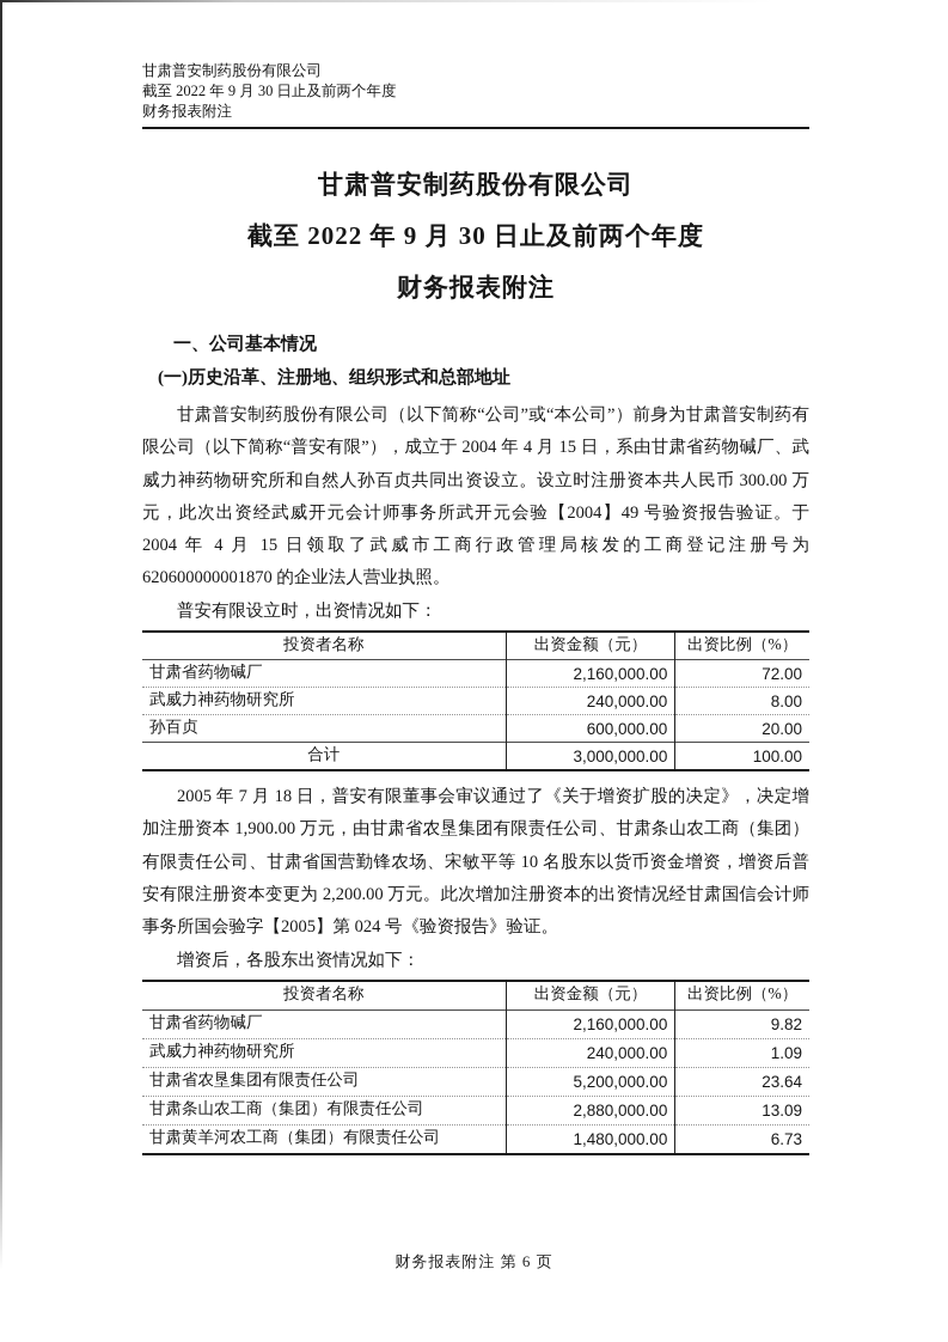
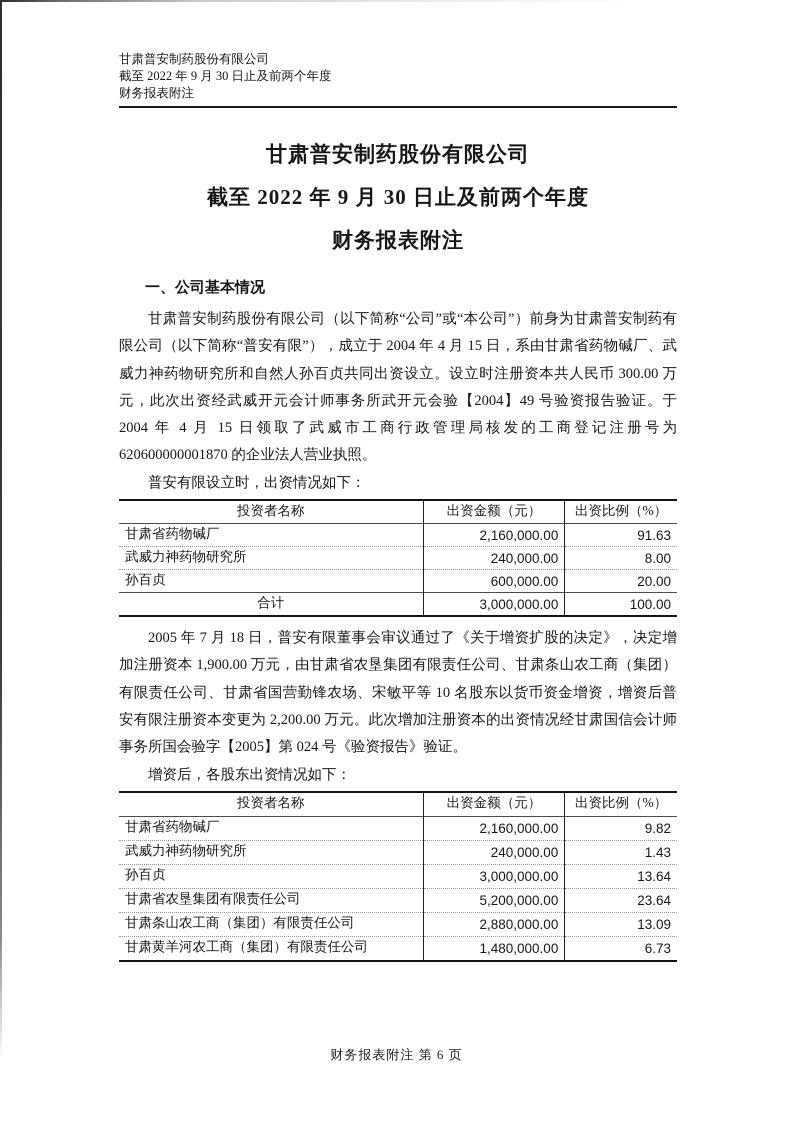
  甘肃普安制药股份有限公司
  截至 2022 年 9 月 30 日止及前两个年度
  财务报表附注
  甘肃普安制药股份有限公司
  截至 2022 年 9 月 30 日止及前两个年度
  财务报表附注
  一、公司基本情况
- (一)历史沿革、注册地、组织形式和总部地址
  甘肃普安制药股份有限公司（以下简称“公司”或“本公司”）前身为甘肃普安制药有限公司（以下简称“普安有限”），成立于 2004 年 4 月 15 日，系由甘肃省药物碱厂、武威力神药物研究所和自然人孙百贞共同出资设立。设立时注册资本共人民币 300.00 万元，此次出资经武威开元会计师事务所武开元会验【2004】49 号验资报告验证。于 2004 年 4 月 15 日领取了武威市工商行政管理局核发的工商登记注册号为 620600000001870 的企业法人营业执照。
  普安有限设立时，出资情况如下：
  投资者名称	出资金额（元）	出资比例（%）
- 甘肃省药物碱厂	2,160,000.00	72.00
+ 甘肃省药物碱厂	2,160,000.00	91.63
  武威力神药物研究所	240,000.00	8.00
  孙百贞	600,000.00	20.00
  合计	3,000,000.00	100.00
  2005 年 7 月 18 日，普安有限董事会审议通过了《关于增资扩股的决定》，决定增加注册资本 1,900.00 万元，由甘肃省农垦集团有限责任公司、甘肃条山农工商（集团）有限责任公司、甘肃省国营勤锋农场、宋敏平等 10 名股东以货币资金增资，增资后普安有限注册资本变更为 2,200.00 万元。此次增加注册资本的出资情况经甘肃国信会计师事务所国会验字【2005】第 024 号《验资报告》验证。
  增资后，各股东出资情况如下：
  投资者名称	出资金额（元）	出资比例（%）
  甘肃省药物碱厂	2,160,000.00	9.82
- 武威力神药物研究所	240,000.00	1.09
+ 武威力神药物研究所	240,000.00	1.43
+ 孙百贞	3,000,000.00	13.64
  甘肃省农垦集团有限责任公司	5,200,000.00	23.64
  甘肃条山农工商（集团）有限责任公司	2,880,000.00	13.09
  甘肃黄羊河农工商（集团）有限责任公司	1,480,000.00	6.73
  财务报表附注 第 6 页
